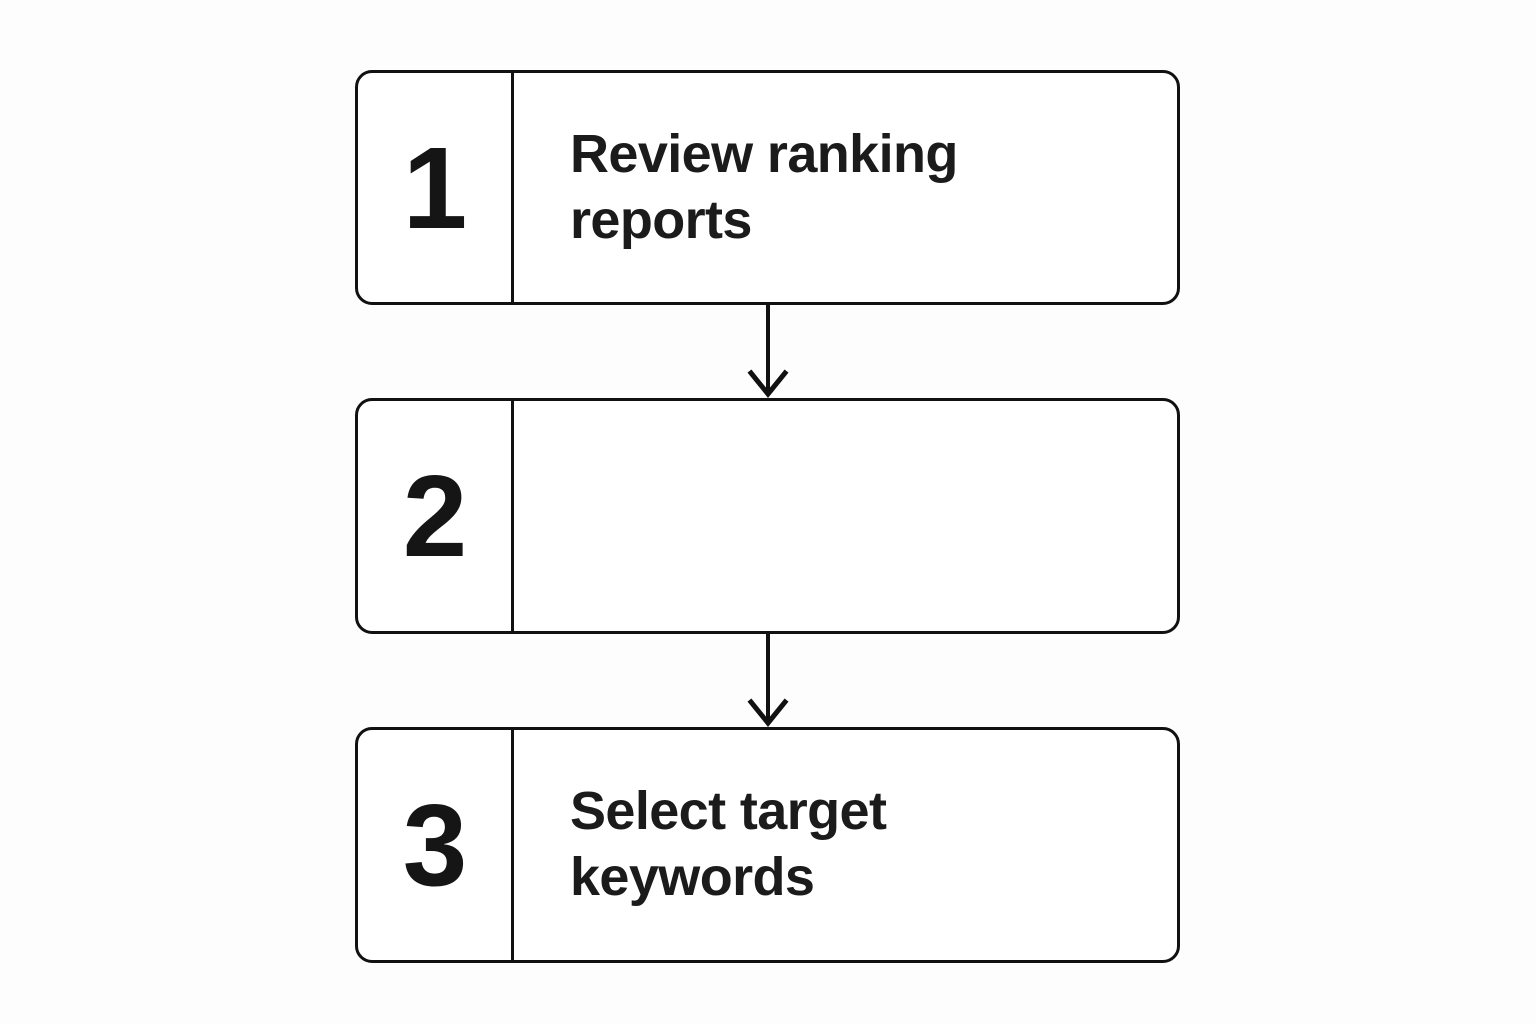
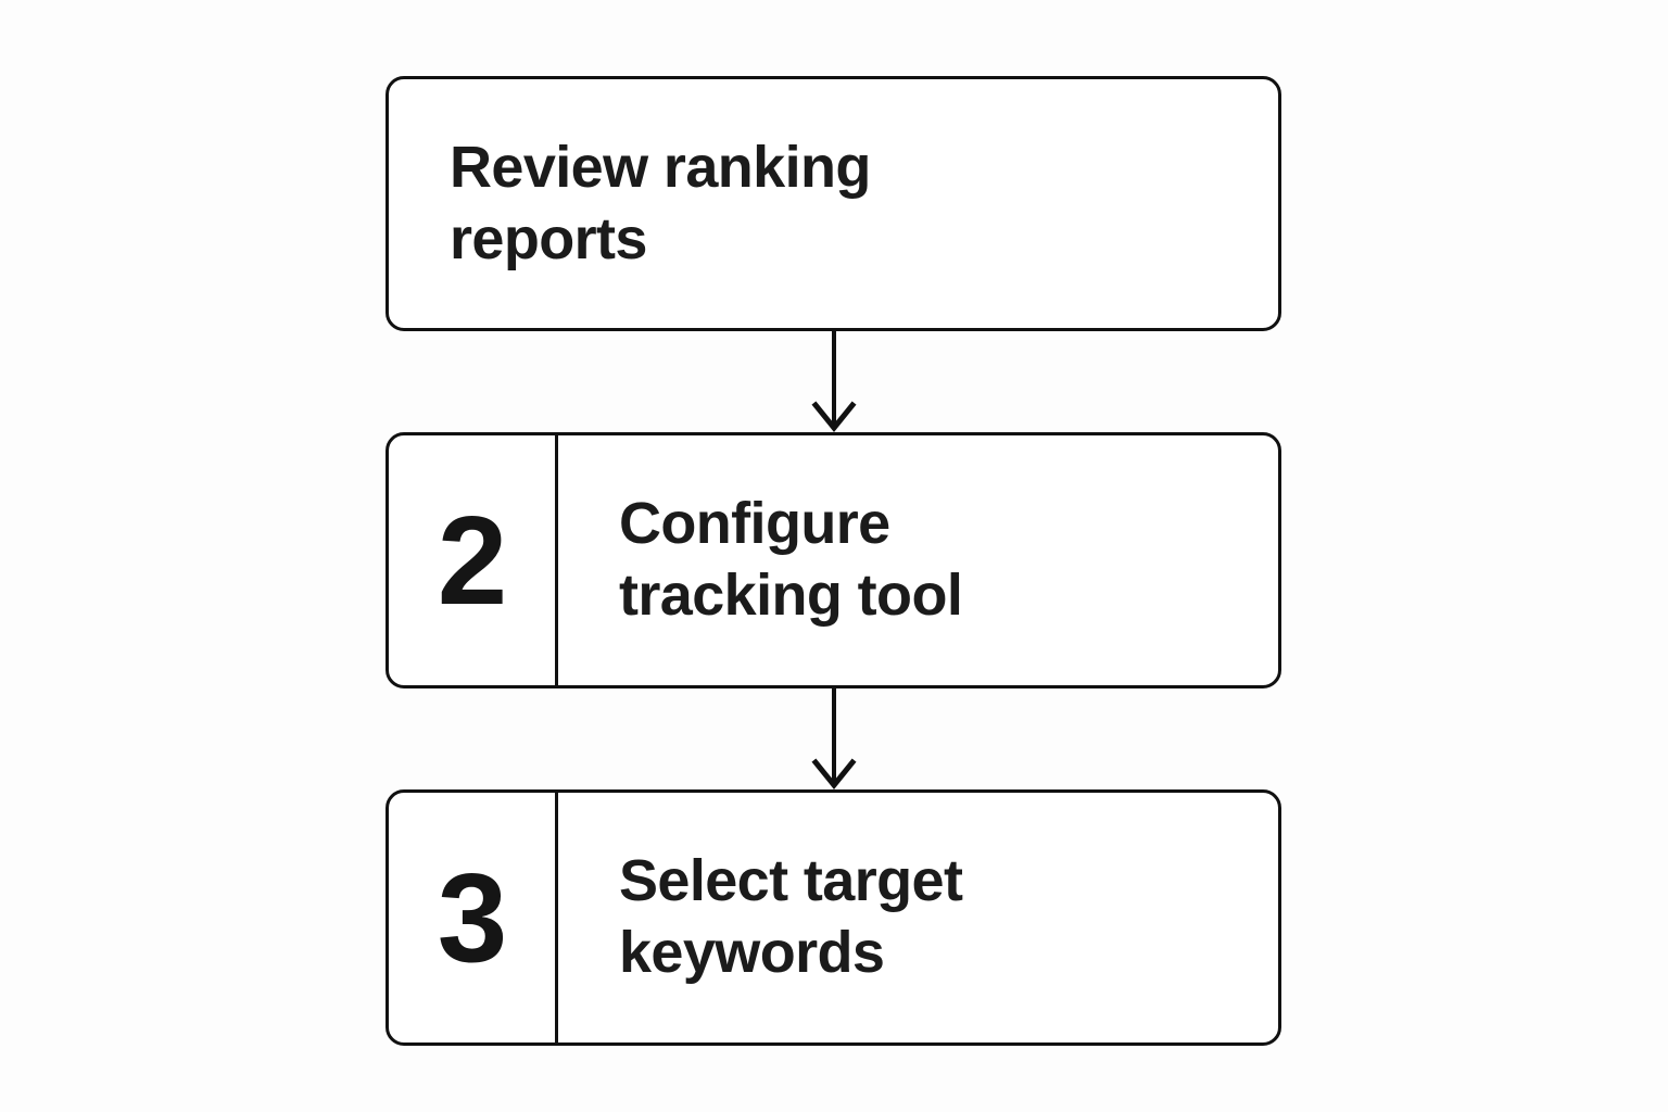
- 1
  Review ranking reports
  2
+ Configure tracking tool
  3
  Select target keywords
